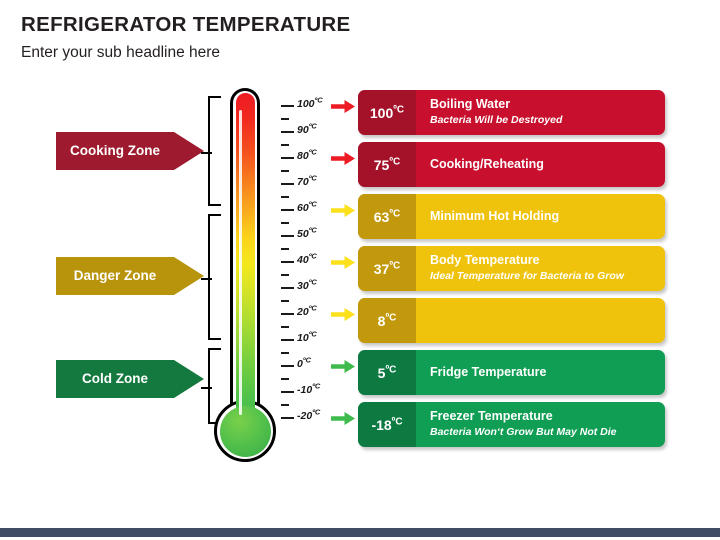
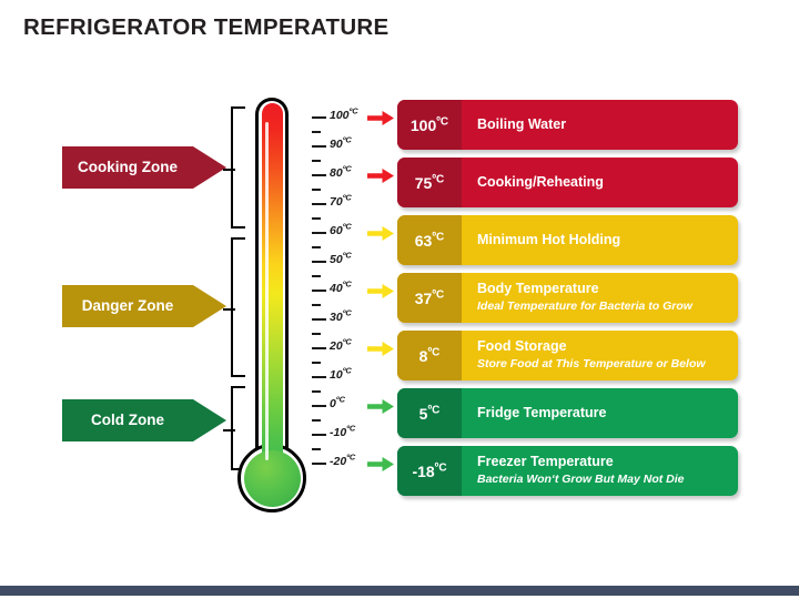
  REFRIGERATOR TEMPERATURE
- Enter your sub headline here
  Cooking Zone
  Danger Zone
  Cold Zone
  100ºC
  90ºC
  80ºC
  70ºC
  60ºC
  50ºC
  40ºC
  30ºC
  20ºC
  10ºC
  0ºC
  -10ºC
  -20ºC
  100ºC
  Boiling Water
- Bacteria Will be Destroyed
  75ºC
  Cooking/Reheating
  63ºC
  Minimum Hot Holding
  37ºC
  Body Temperature
  Ideal Temperature for Bacteria to Grow
  8ºC
+ Food Storage
+ Store Food at This Temperature or Below
  5ºC
  Fridge Temperature
  -18ºC
  Freezer Temperature
  Bacteria Won‘t Grow But May Not Die
